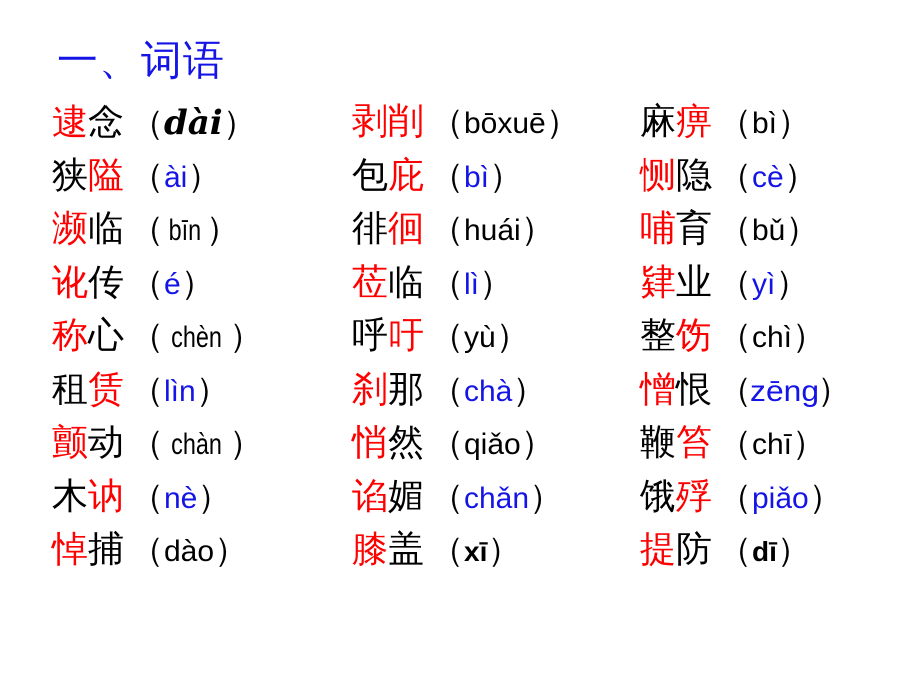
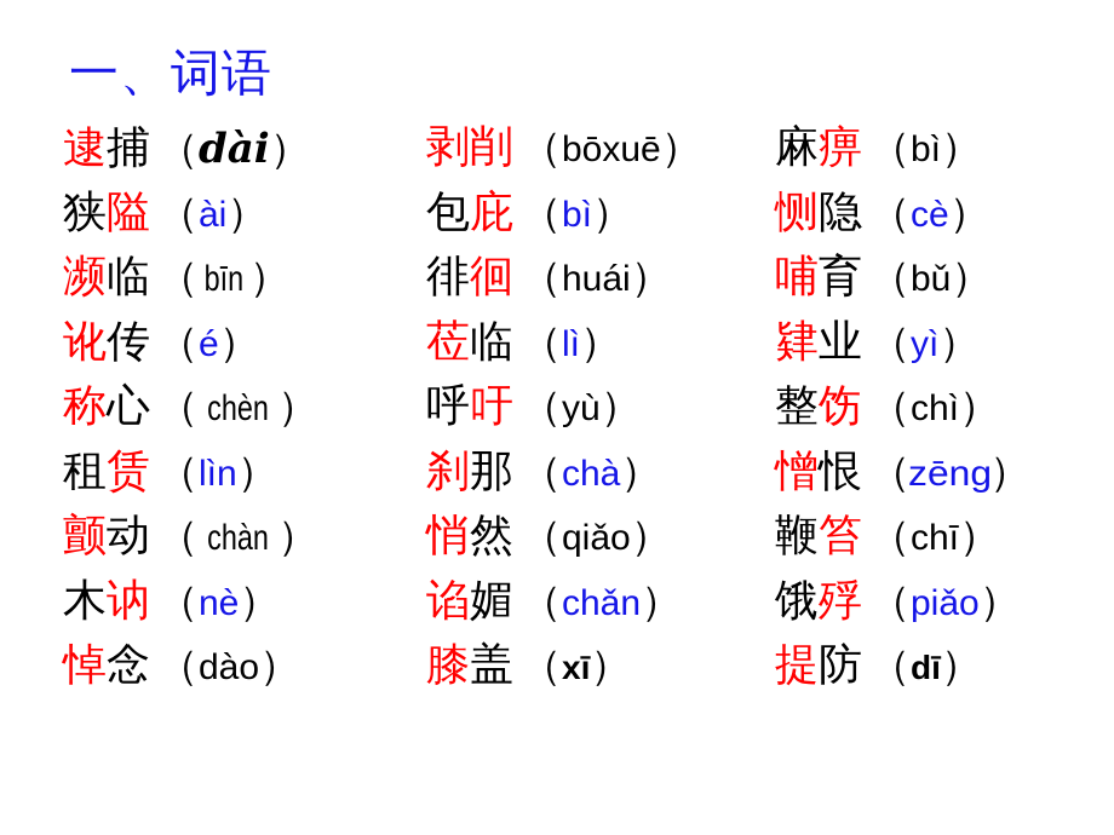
  一、词语
- 逮念 （dài）	剥削 （bōxuē）	麻痹 （bì）
+ 逮捕 （dài）	剥削 （bōxuē）	麻痹 （bì）
  狭隘 （ài）	包庇 （bì）	恻隐 （cè）
  濒临 （ bīn ）	徘徊 （huái）	哺育 （bǔ）
  讹传 （é）	莅临 （lì）	肄业 （yì）
  称心 （ chèn ）	呼吁 （yù）	整饬 （chì）
  租赁 （lìn）	刹那 （chà）	憎恨 （zēng）
  颤动 （ chàn ）	悄然 （qiǎo）	鞭笞 （chī）
  木讷 （nè）	谄媚 （chǎn）	饿殍 （piǎo）
- 悼捕 （dào）	膝盖 （xī）	提防 （dī）
+ 悼念 （dào）	膝盖 （xī）	提防 （dī）
